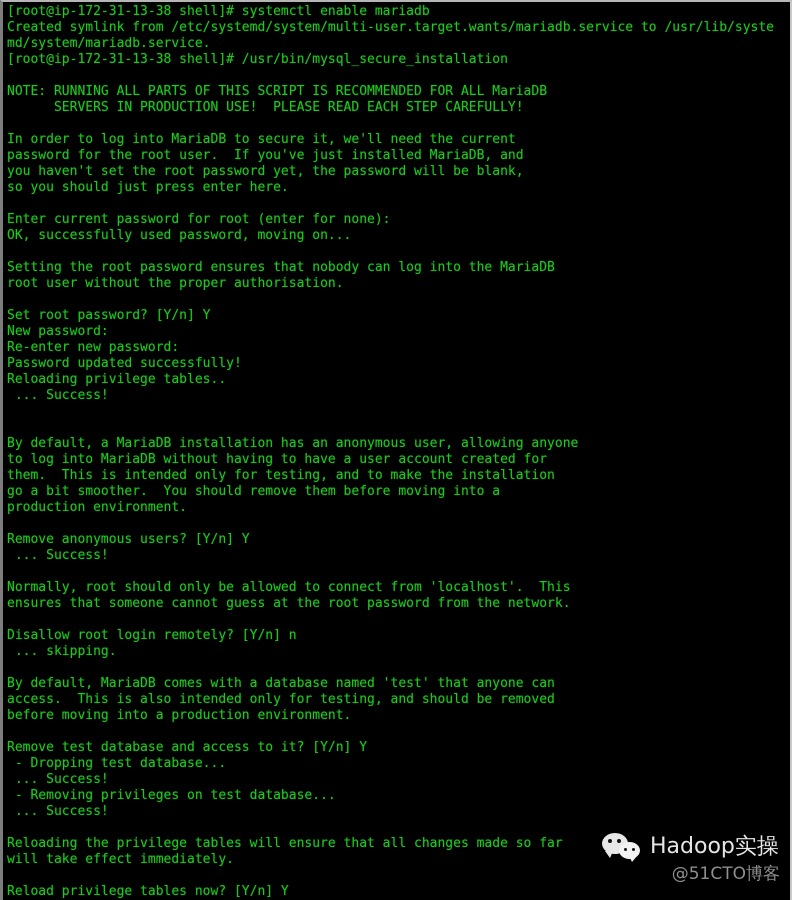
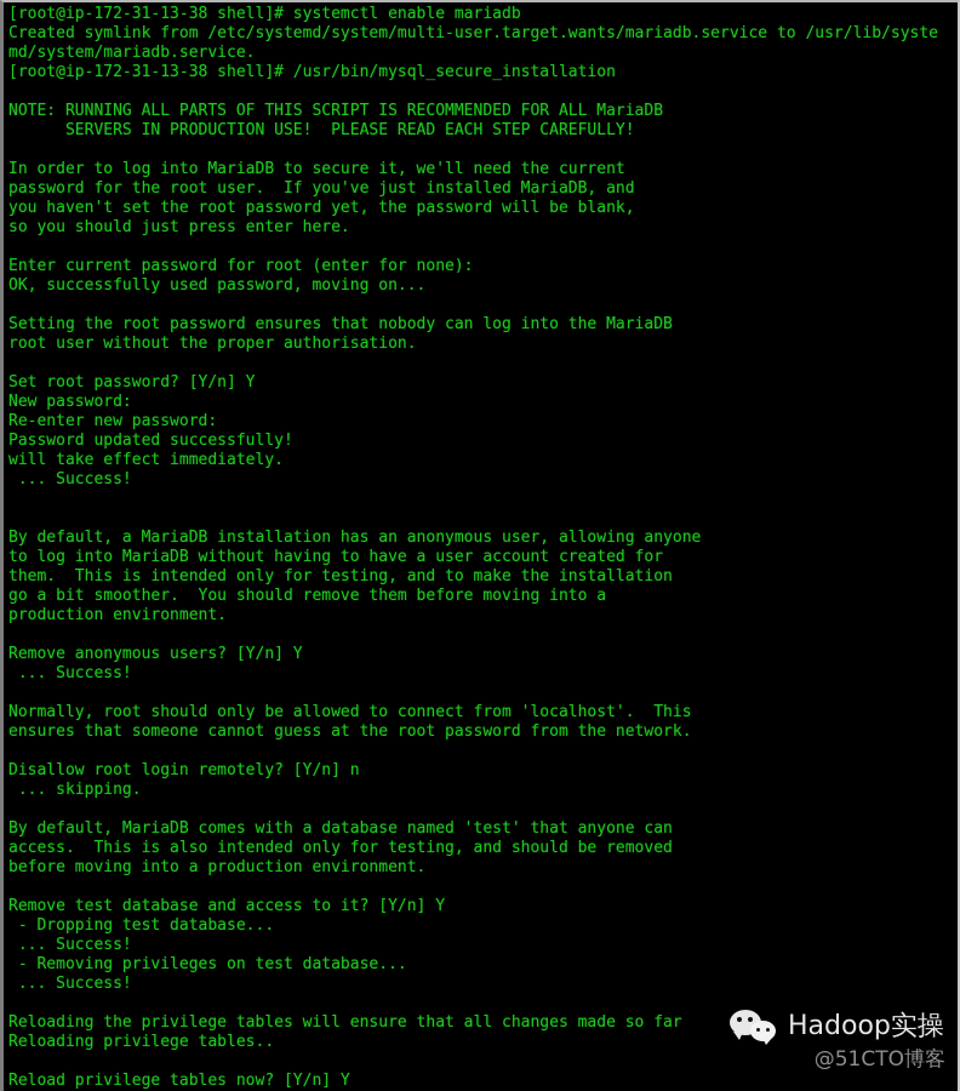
  [root@ip-172-31-13-38 shell]# systemctl enable mariadb
  Created symlink from /etc/systemd/system/multi-user.target.wants/mariadb.service to /usr/lib/syste
  md/system/mariadb.service.
  [root@ip-172-31-13-38 shell]# /usr/bin/mysql_secure_installation
  NOTE: RUNNING ALL PARTS OF THIS SCRIPT IS RECOMMENDED FOR ALL MariaDB
  SERVERS IN PRODUCTION USE! PLEASE READ EACH STEP CAREFULLY!
  In order to log into MariaDB to secure it, we'll need the current
  password for the root user. If you've just installed MariaDB, and
  you haven't set the root password yet, the password will be blank,
  so you should just press enter here.
  Enter current password for root (enter for none):
  OK, successfully used password, moving on...
  Setting the root password ensures that nobody can log into the MariaDB
  root user without the proper authorisation.
  Set root password? [Y/n] Y
  New password:
  Re-enter new password:
  Password updated successfully!
- Reloading privilege tables..
+ will take effect immediately.
  ... Success!
  By default, a MariaDB installation has an anonymous user, allowing anyone
  to log into MariaDB without having to have a user account created for
  them. This is intended only for testing, and to make the installation
  go a bit smoother. You should remove them before moving into a
  production environment.
  Remove anonymous users? [Y/n] Y
  ... Success!
  Normally, root should only be allowed to connect from 'localhost'. This
  ensures that someone cannot guess at the root password from the network.
  Disallow root login remotely? [Y/n] n
  ... skipping.
  By default, MariaDB comes with a database named 'test' that anyone can
  access. This is also intended only for testing, and should be removed
  before moving into a production environment.
  Remove test database and access to it? [Y/n] Y
  - Dropping test database...
  ... Success!
  - Removing privileges on test database...
  ... Success!
  Reloading the privilege tables will ensure that all changes made so far
- will take effect immediately.
+ Reloading privilege tables..
  Reload privilege tables now? [Y/n] Y
  Hadoop实操
  @51CTO博客
